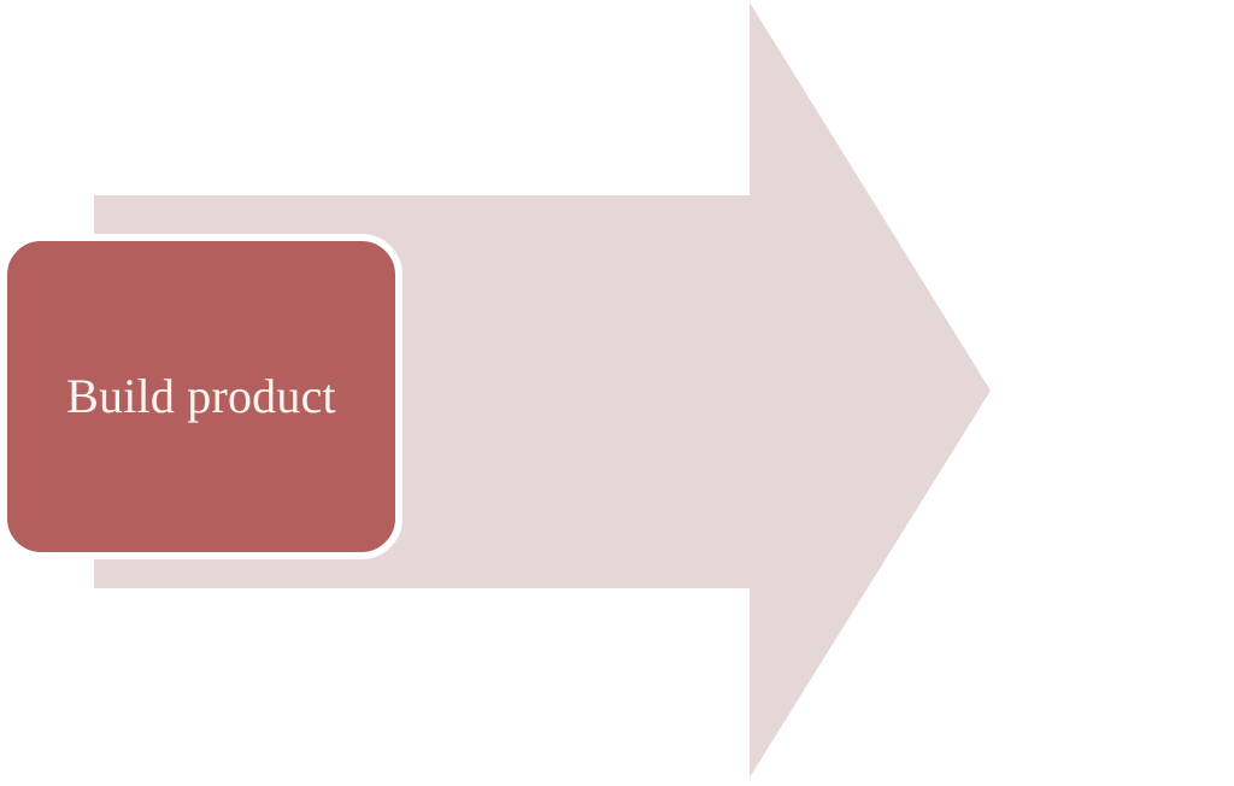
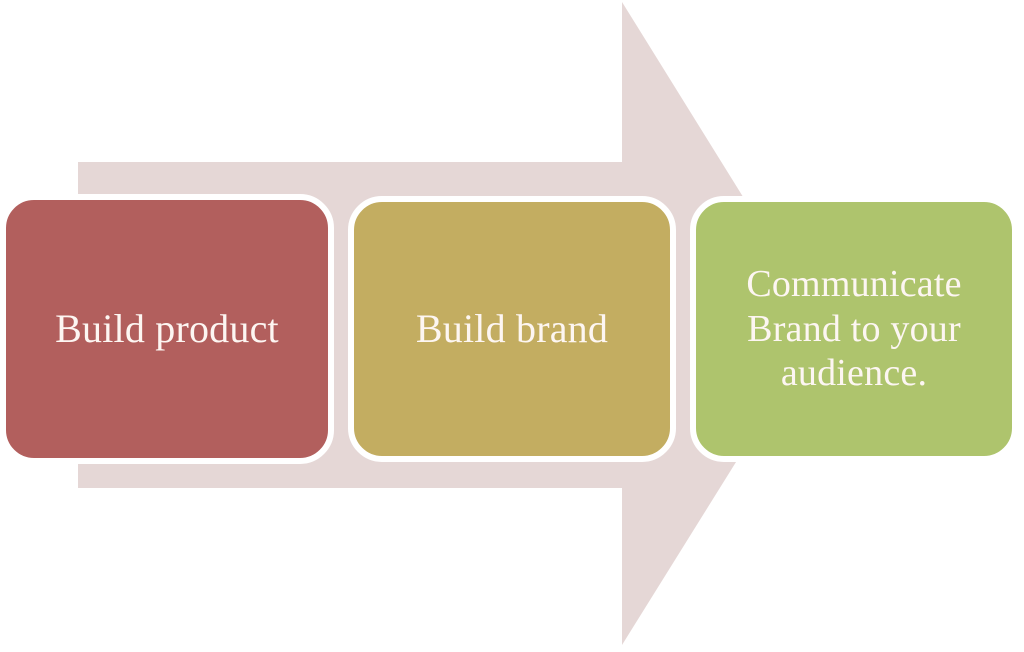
  Build product
+ Build brand
+ Communicate Brand to your audience.
